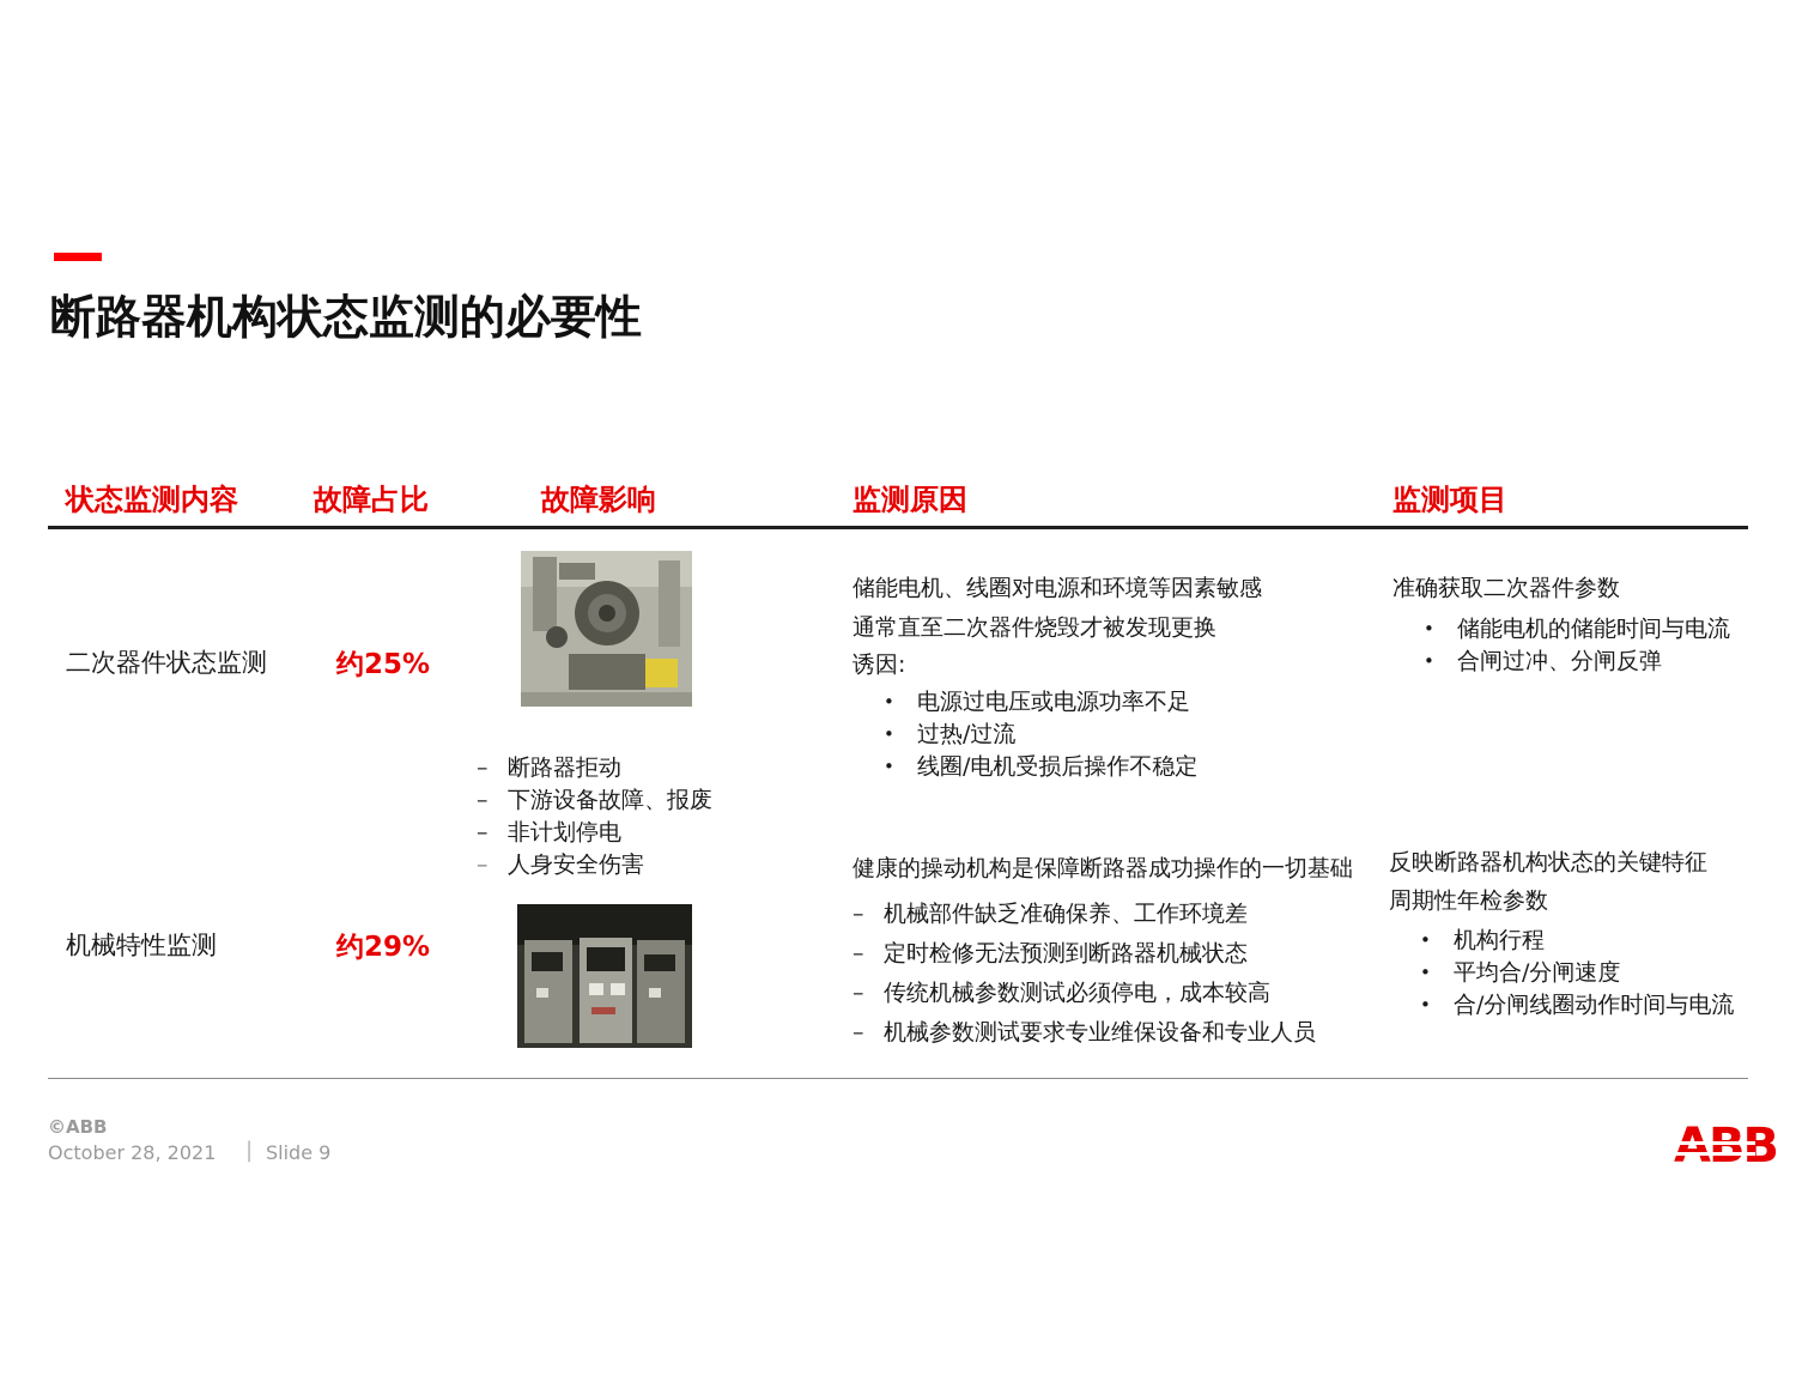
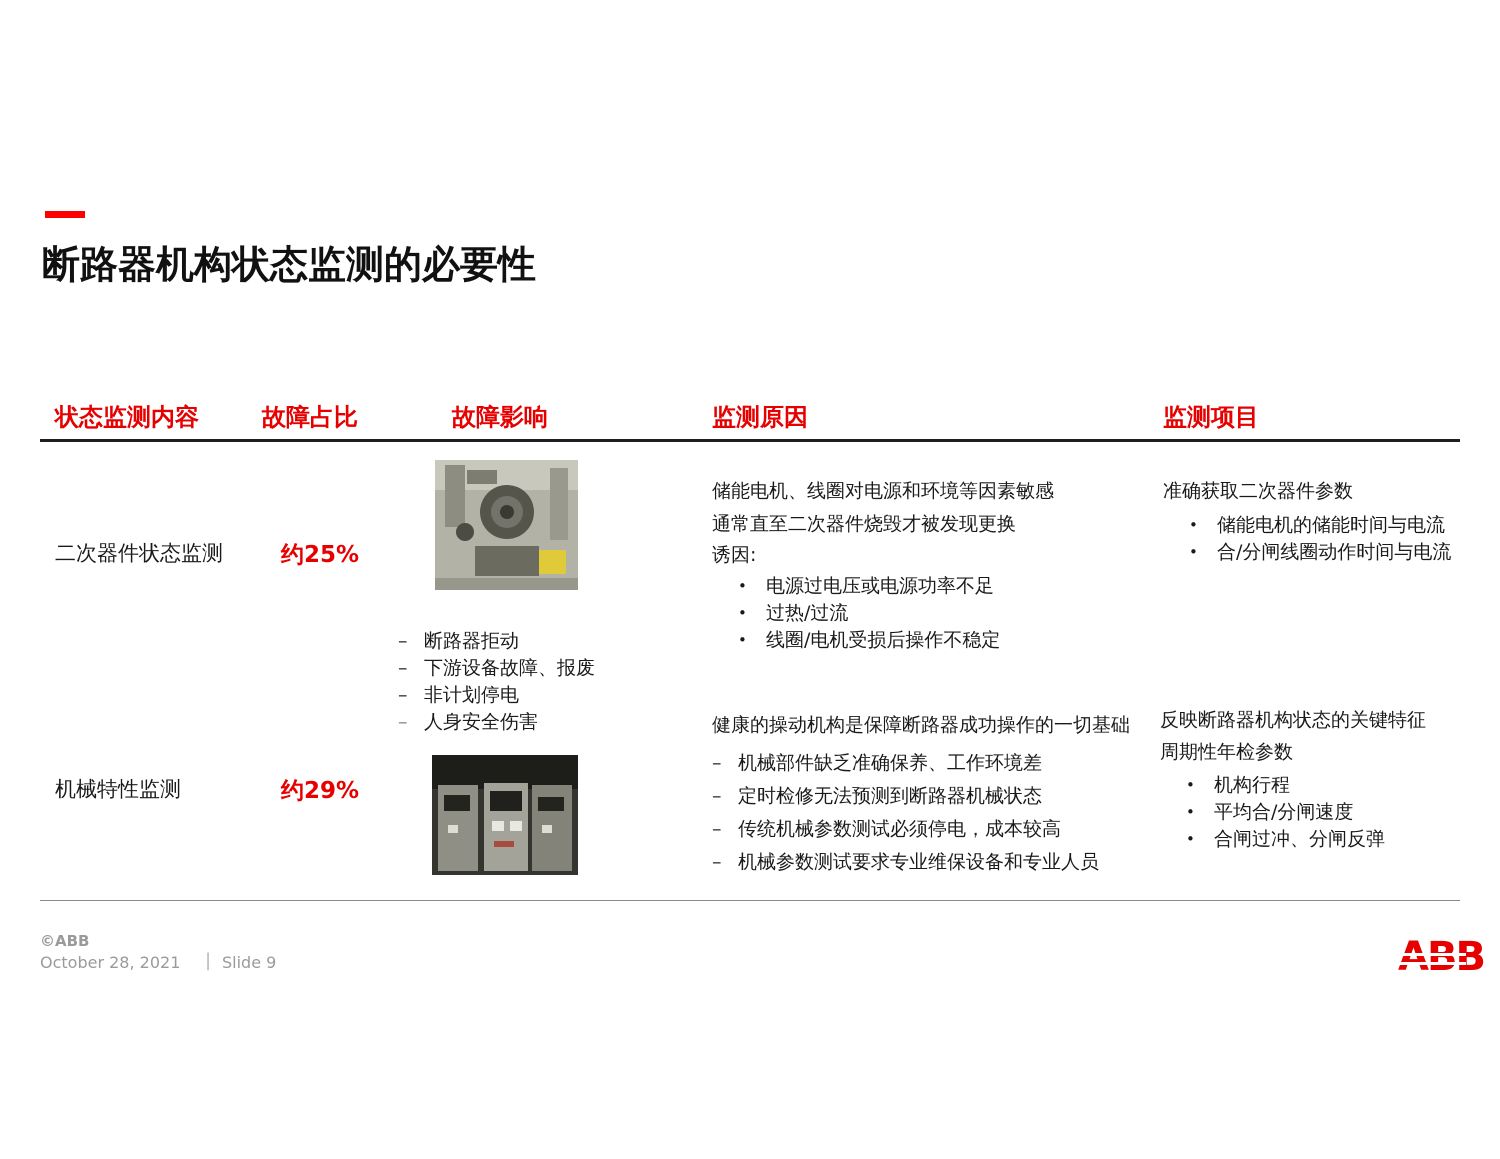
  断路器机构状态监测的必要性
  状态监测内容
  故障占比
  故障影响
  监测原因
  监测项目
  二次器件状态监测
  约25%
  储能电机、线圈对电源和环境等因素敏感
  通常直至二次器件烧毁才被发现更换
  诱因:
  •
  电源过电压或电源功率不足
  •
  过热/过流
  •
  线圈/电机受损后操作不稳定
  准确获取二次器件参数
  •
  储能电机的储能时间与电流
  •
- 合闸过冲、分闸反弹
+ 合/分闸线圈动作时间与电流
  –
  断路器拒动
  –
  下游设备故障、报废
  –
  非计划停电
  –
  人身安全伤害
  机械特性监测
  约29%
  健康的操动机构是保障断路器成功操作的一切基础
  –
  机械部件缺乏准确保养、工作环境差
  –
  定时检修无法预测到断路器机械状态
  –
  传统机械参数测试必须停电，成本较高
  –
  机械参数测试要求专业维保设备和专业人员
  反映断路器机构状态的关键特征
  周期性年检参数
  •
  机构行程
  •
  平均合/分闸速度
  •
- 合/分闸线圈动作时间与电流
+ 合闸过冲、分闸反弹
  ©ABB
  October 28, 2021
  |
  Slide 9
  ABB
